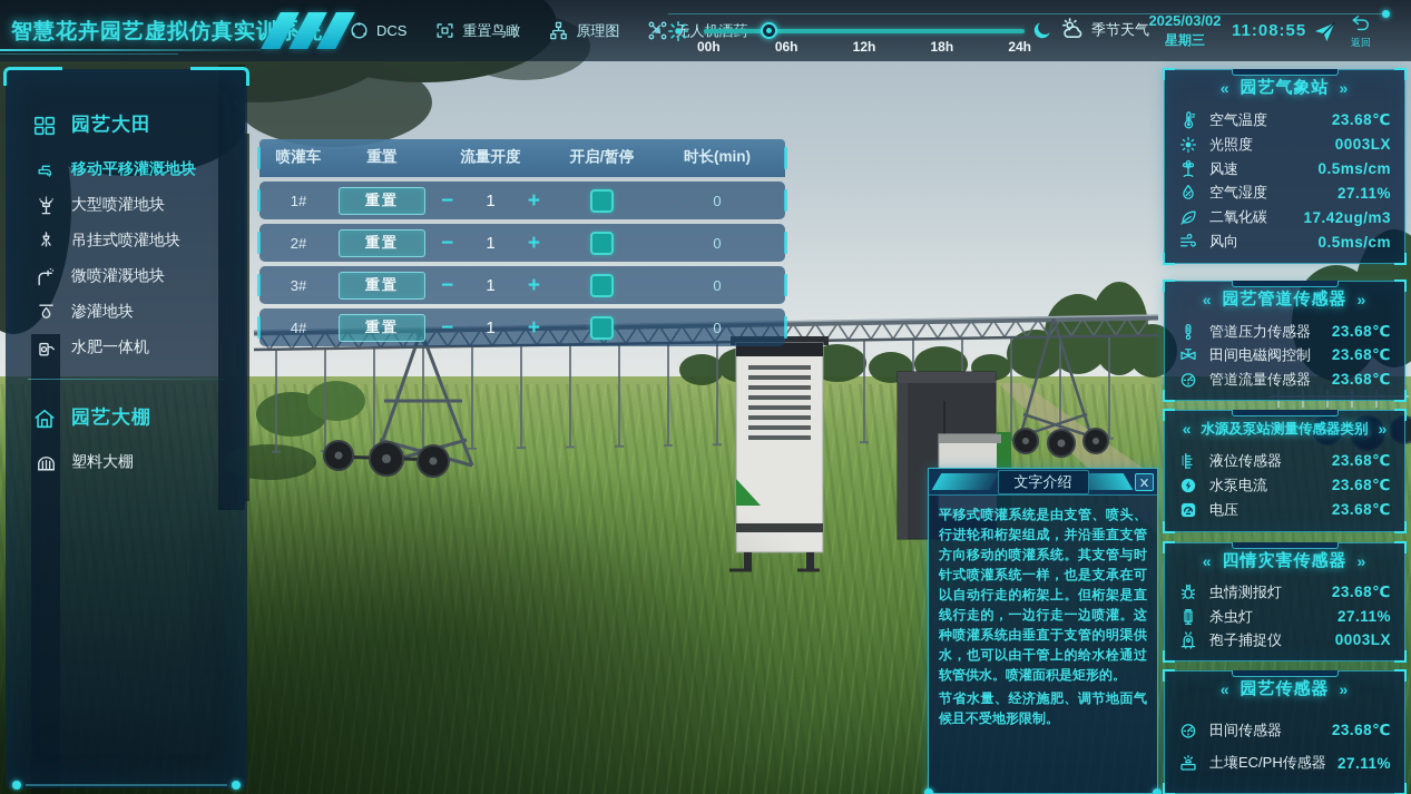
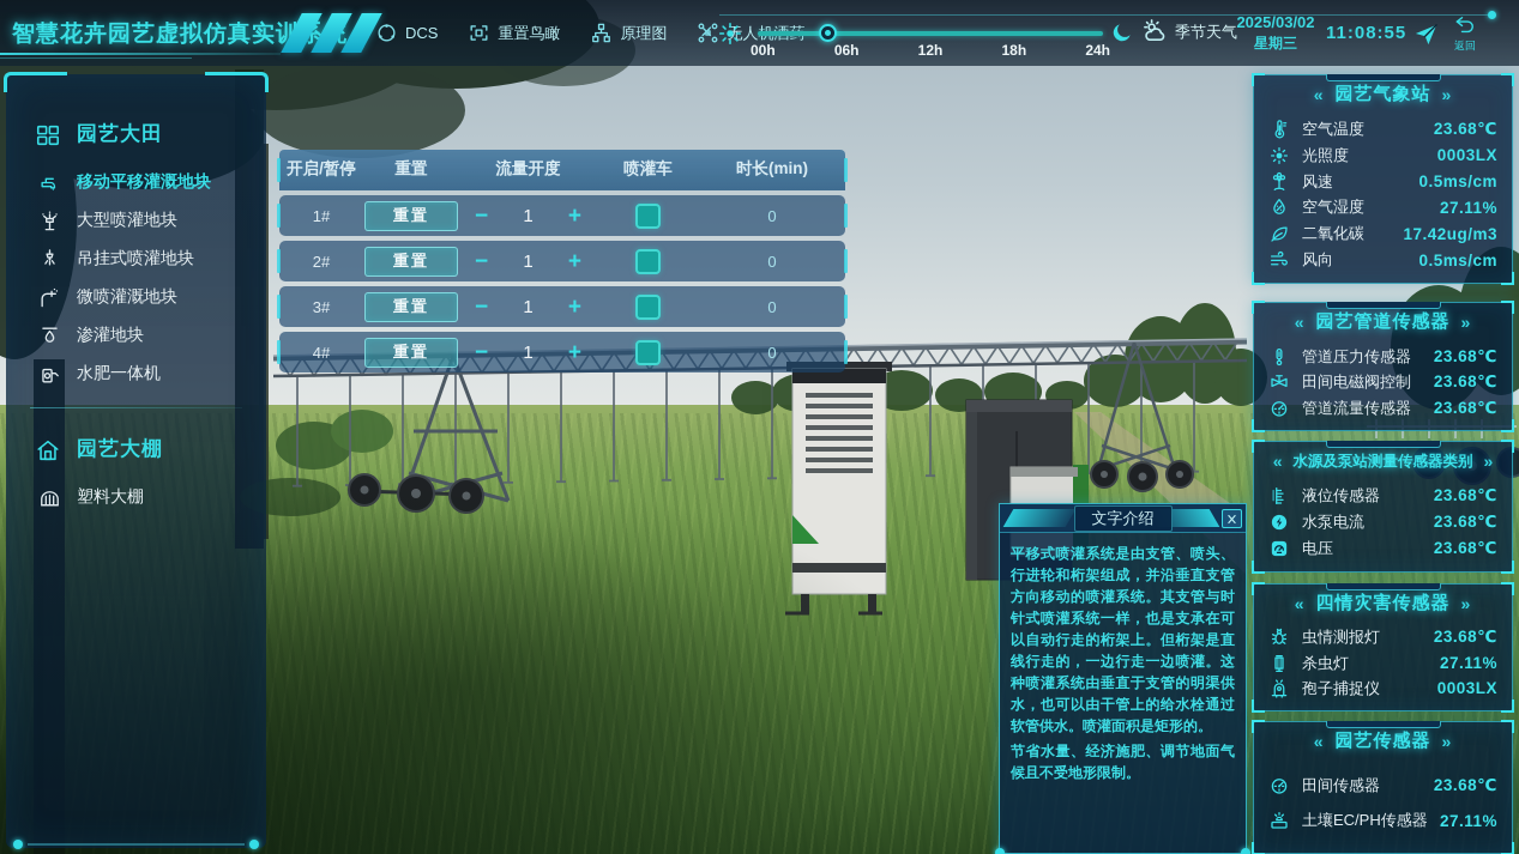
  智慧花卉园艺虚拟仿真实训系
  DCS
  重置鸟瞰
  原理图
  00h
  06h
  12h
  18h
  24h
  季节天气
  2025/03/02
  星期三
  11:08:55
  返回
  园艺大田
  移动平移灌溉地块
  大型喷灌地块
  吊挂式喷灌地块
  微喷灌溉地块
  渗灌地块
  水肥一体机
  园艺大棚
  塑料大棚
- 喷灌车
+ 开启/暂停
  重置
  流量开度
- 开启/暂停
+ 喷灌车
  时长(min)
  1#
  重置
  −
  1
  +
  0
  2#
  重置
  −
  1
  +
  0
  3#
  重置
  −
  1
  +
  0
  4#
  重置
  −
  1
  +
  0
  文字介绍
  平移式喷灌系统是由支管、喷头、行进轮和桁架组成，并沿垂直支管方向移动的喷灌系统。其支管与时针式喷灌系统一样，也是支承在可以自动行走的桁架上。但桁架是直线行走的，一边行走一边喷灌。这种喷灌系统由垂直于支管的明渠供水，也可以由干管上的给水栓通过软管供水。喷灌面积是矩形的。
  节省水量、经济施肥、调节地面气候且不受地形限制。
  «
  园艺气象站
  »
  空气温度
  23.68℃
  光照度
  0003LX
  风速
  0.5ms/cm
  空气湿度
  27.11%
  二氧化碳
  17.42ug/m3
  风向
  0.5ms/cm
  «
  园艺管道传感器
  »
  管道压力传感器
  23.68℃
  田间电磁阀控制
  23.68℃
  管道流量传感器
  23.68℃
  «
  水源及泵站测量传感器类别
  »
  液位传感器
  23.68℃
  水泵电流
  23.68℃
  电压
  23.68℃
  «
  四情灾害传感器
  »
  虫情测报灯
  23.68℃
  杀虫灯
  27.11%
  孢子捕捉仪
  0003LX
  «
  园艺传感器
  »
  田间传感器
  23.68℃
  土壤EC/PH传感器
  27.11%
